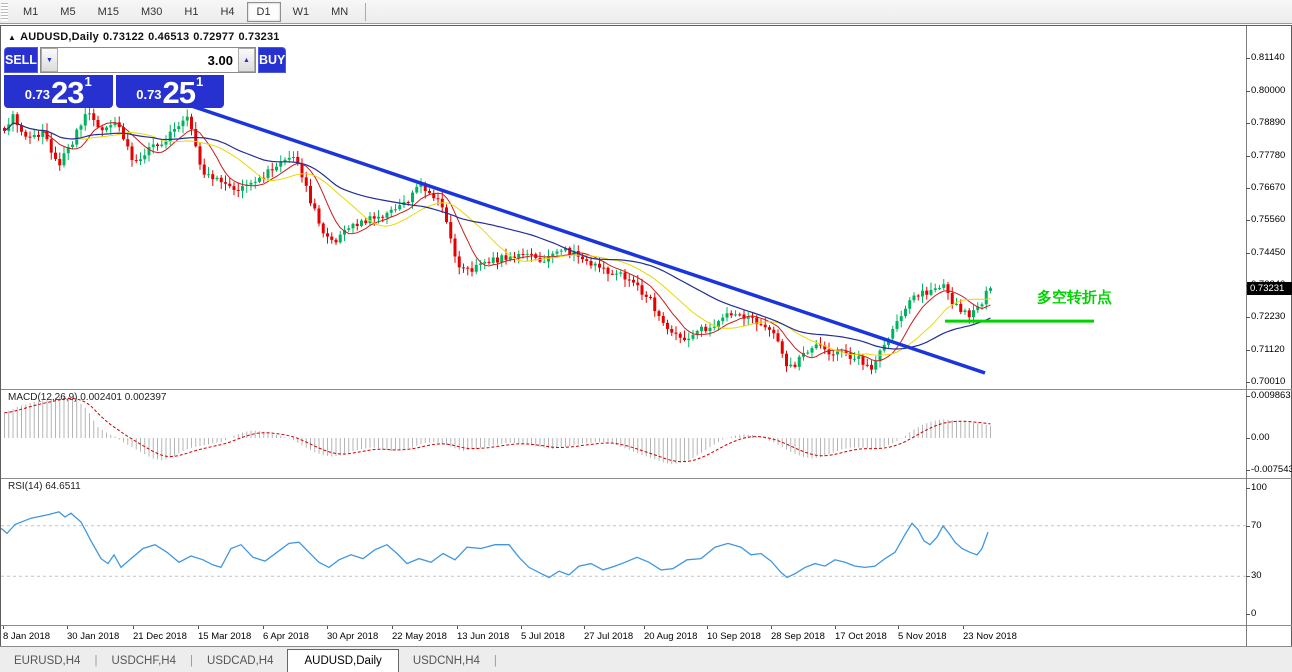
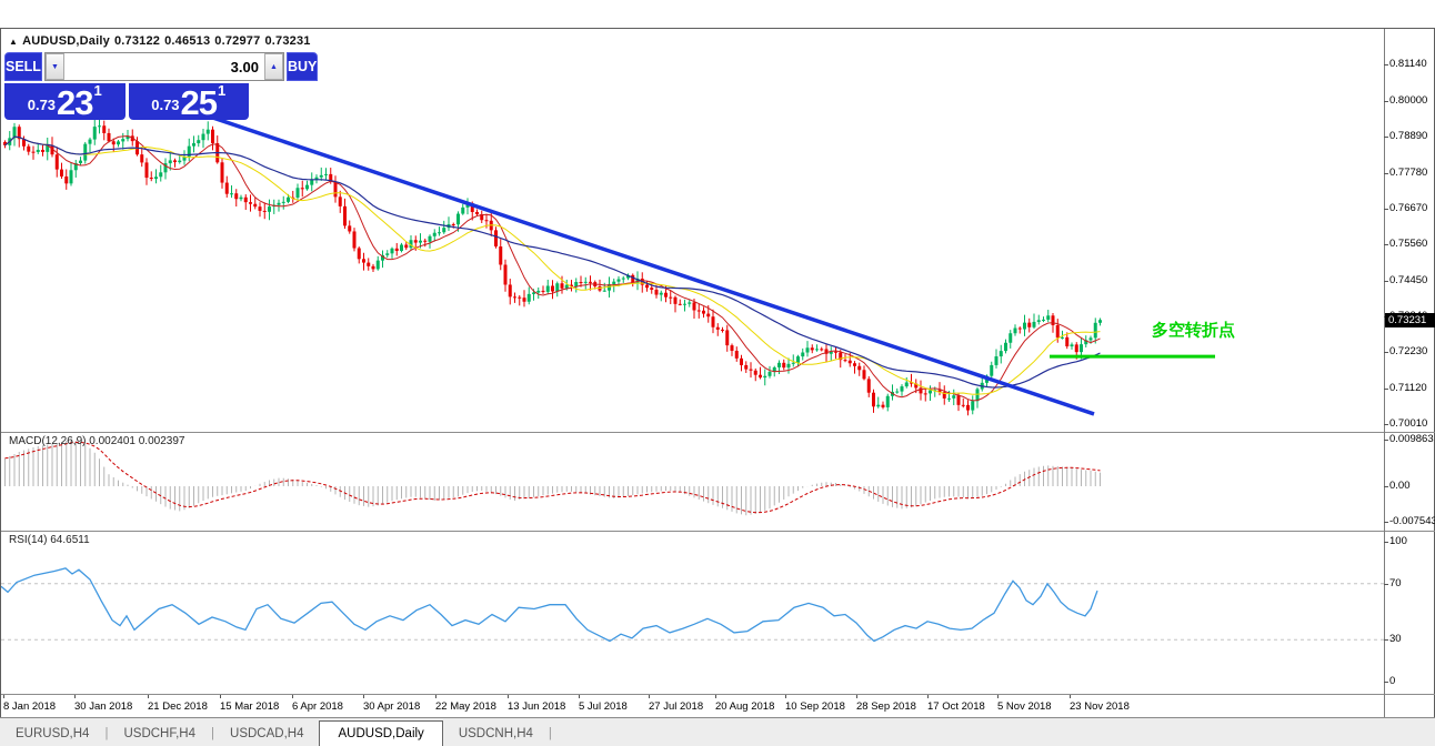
- M1
- M5
- M15
- M30
- H1
- H4
- D1
- W1
- MN
  ▲
  AUDUSD,Daily
  0.73122
  0.46513
  0.72977
  0.73231
  SELL
  3.00
  BUY
  0.73
  23
  1
  0.73
  25
  1
  MACD(12,26,9) 0.002401 0.002397
  RSI(14) 64.6511
  多空转折点
  0.73231
  0.81140
  0.80000
  0.78890
  0.77780
  0.76670
  0.75560
  0.74450
  0.72230
  0.71120
  0.70010
  0.009863
  0.00
  -0.007543
  100
  70
  30
  0
  8 Jan 2018
  30 Jan 2018
  21 Dec 2018
  15 Mar 2018
  6 Apr 2018
  30 Apr 2018
  22 May 2018
  13 Jun 2018
  5 Jul 2018
  27 Jul 2018
  20 Aug 2018
  10 Sep 2018
  28 Sep 2018
  17 Oct 2018
  5 Nov 2018
  23 Nov 2018
  EURUSD,H4
  |
  USDCHF,H4
  |
  USDCAD,H4
  AUDUSD,Daily
  USDCNH,H4
  |
